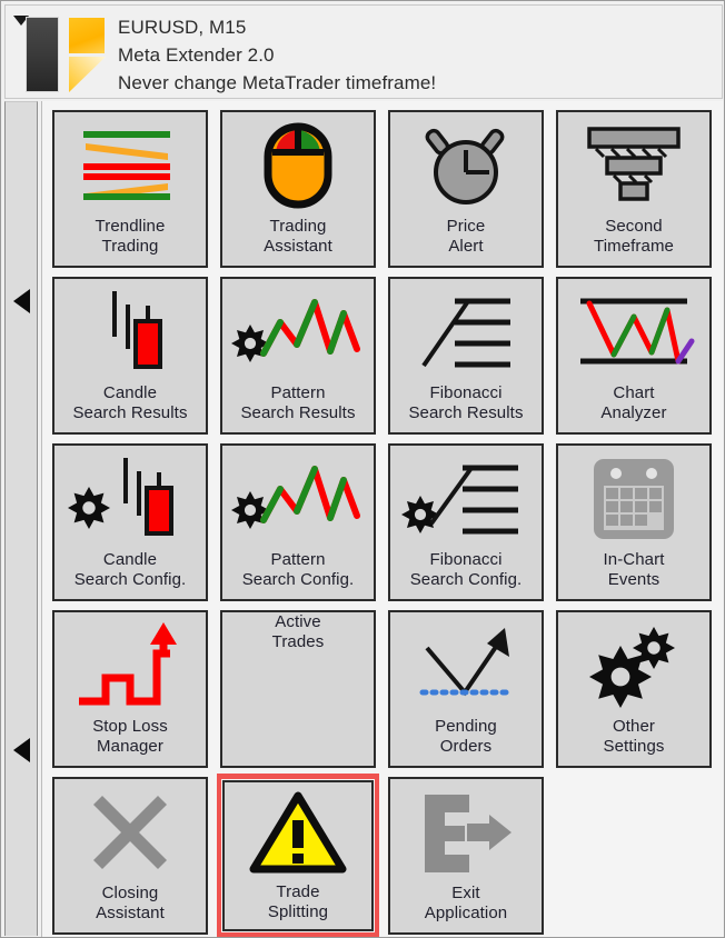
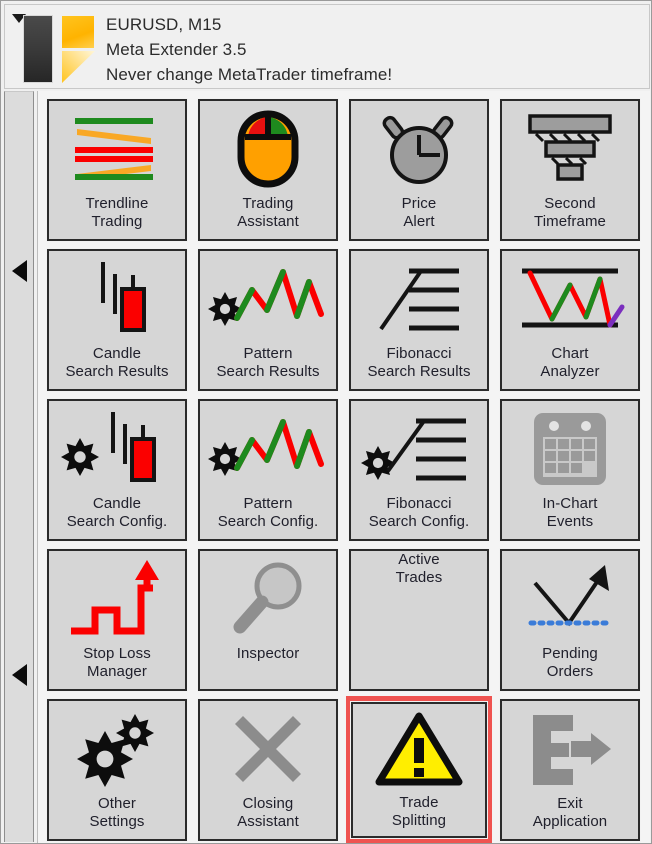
  EURUSD, M15
- Meta Extender 2.0
+ Meta Extender 3.5
  Never change MetaTrader timeframe!
  Trendline
  Trading
  Trading
  Assistant
  Price
  Alert
  Second
  Timeframe
  Candle
  Search Results
  Pattern
  Search Results
  Fibonacci
  Search Results
  Chart
  Analyzer
  Candle
  Search Config.
  Pattern
  Search Config.
  Fibonacci
  Search Config.
  In-Chart
  Events
  Stop Loss
  Manager
+ Inspector
  Active
  Trades
  Pending
  Orders
  Other
  Settings
  Closing
  Assistant
  Trade
  Splitting
  Exit
  Application
